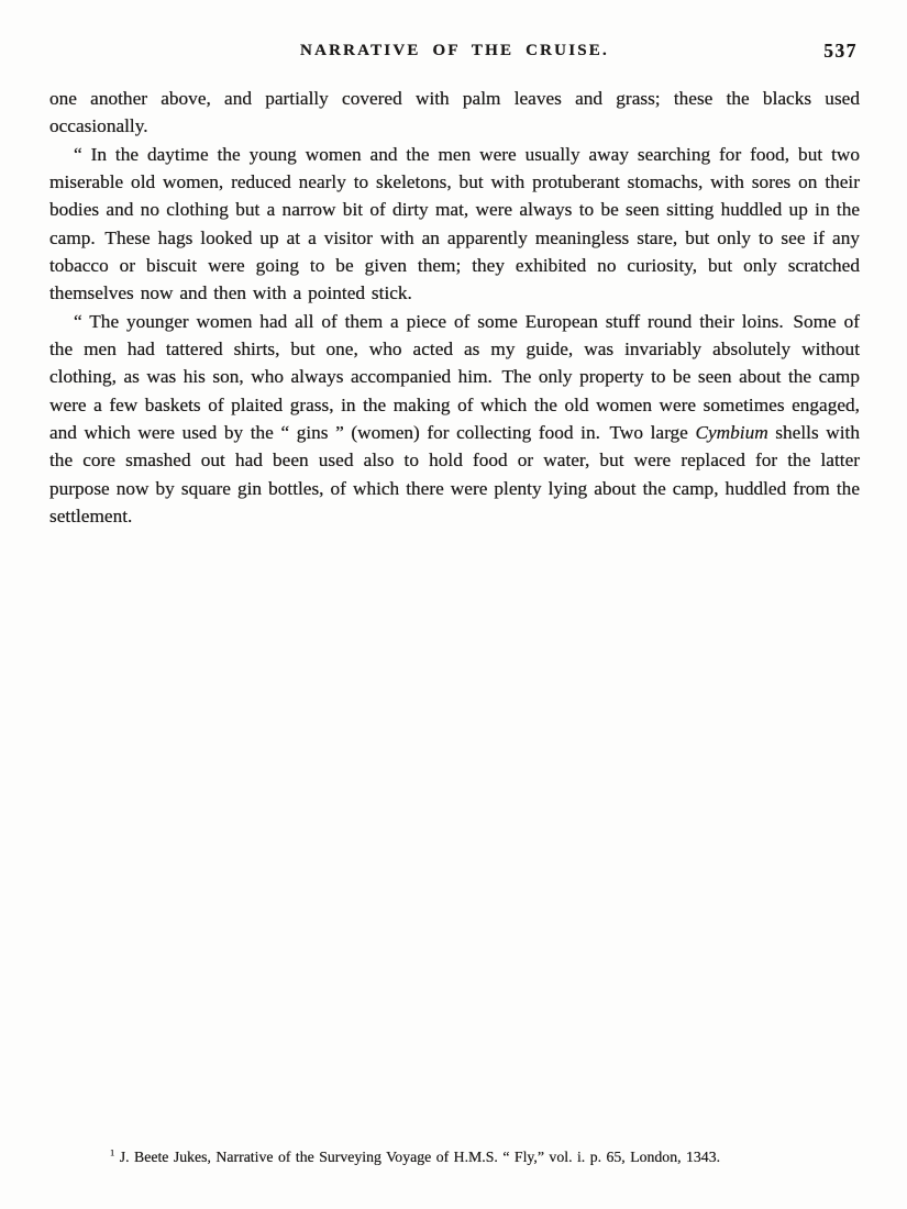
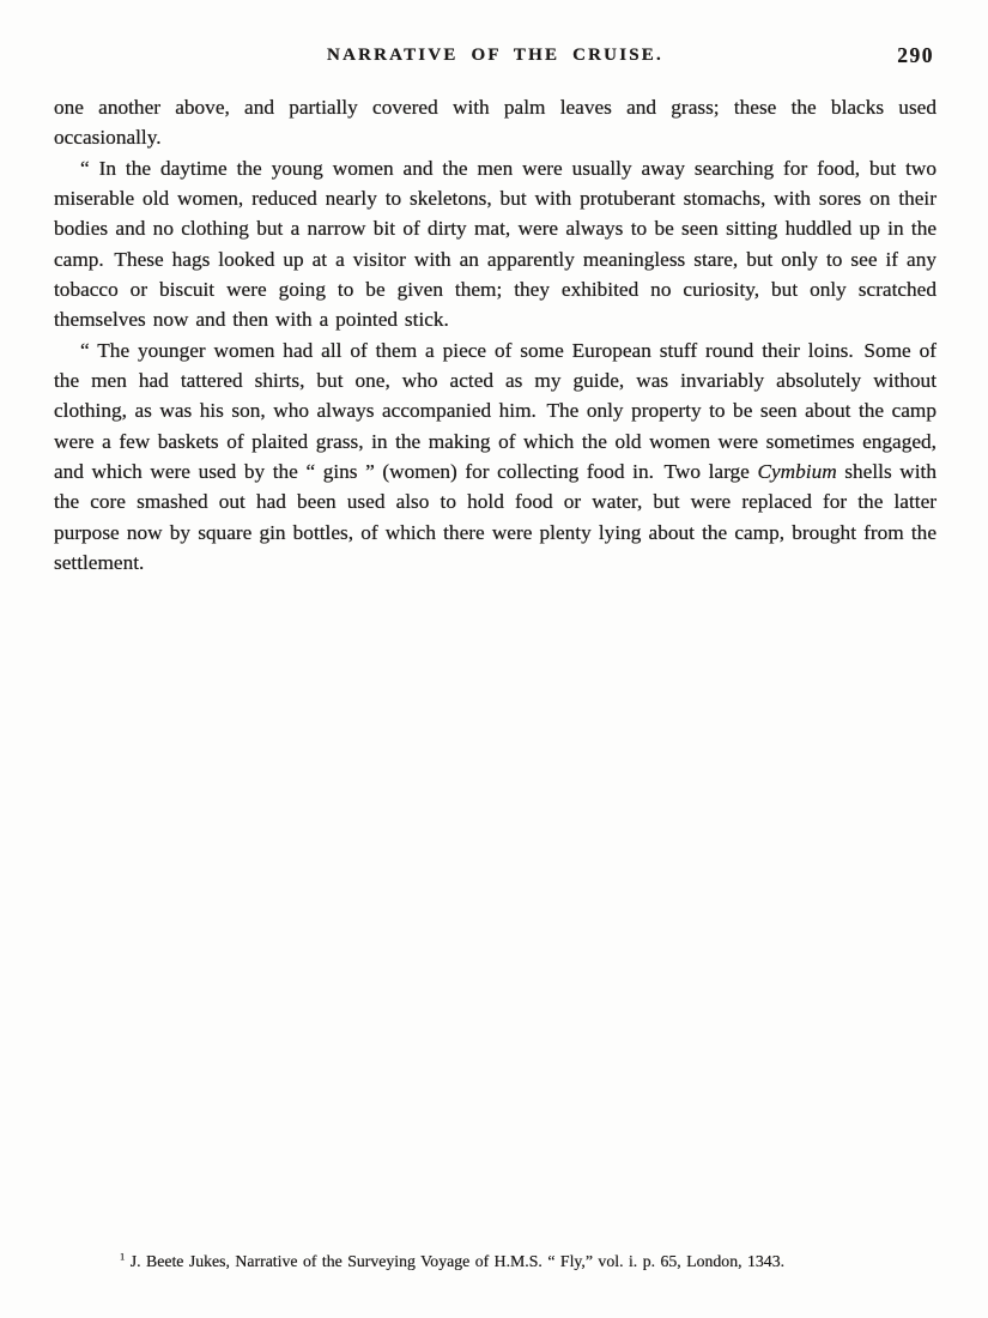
  NARRATIVE OF THE CRUISE.
- 537
+ 290
  one another above, and partially covered with palm leaves and grass; these the blacks used occasionally.
  “ In the daytime the young women and the men were usually away searching for food, but two miserable old women, reduced nearly to skeletons, but with protuberant stomachs, with sores on their bodies and no clothing but a narrow bit of dirty mat, were always to be seen sitting huddled up in the camp. These hags looked up at a visitor with an apparently meaningless stare, but only to see if any tobacco or biscuit were going to be given them; they exhibited no curiosity, but only scratched themselves now and then with a pointed stick.
- “ The younger women had all of them a piece of some European stuff round their loins. Some of the men had tattered shirts, but one, who acted as my guide, was invariably absolutely without clothing, as was his son, who always accompanied him. The only property to be seen about the camp were a few baskets of plaited grass, in the making of which the old women were sometimes engaged, and which were used by the “ gins ” (women) for collecting food in. Two large Cymbium shells with the core smashed out had been used also to hold food or water, but were replaced for the latter purpose now by square gin bottles, of which there were plenty lying about the camp, huddled from the settlement.
+ “ The younger women had all of them a piece of some European stuff round their loins. Some of the men had tattered shirts, but one, who acted as my guide, was invariably absolutely without clothing, as was his son, who always accompanied him. The only property to be seen about the camp were a few baskets of plaited grass, in the making of which the old women were sometimes engaged, and which were used by the “ gins ” (women) for collecting food in. Two large Cymbium shells with the core smashed out had been used also to hold food or water, but were replaced for the latter purpose now by square gin bottles, of which there were plenty lying about the camp, brought from the settlement.
  1 J. Beete Jukes, Narrative of the Surveying Voyage of H.M.S. “ Fly,” vol. i. p. 65, London, 1343.
